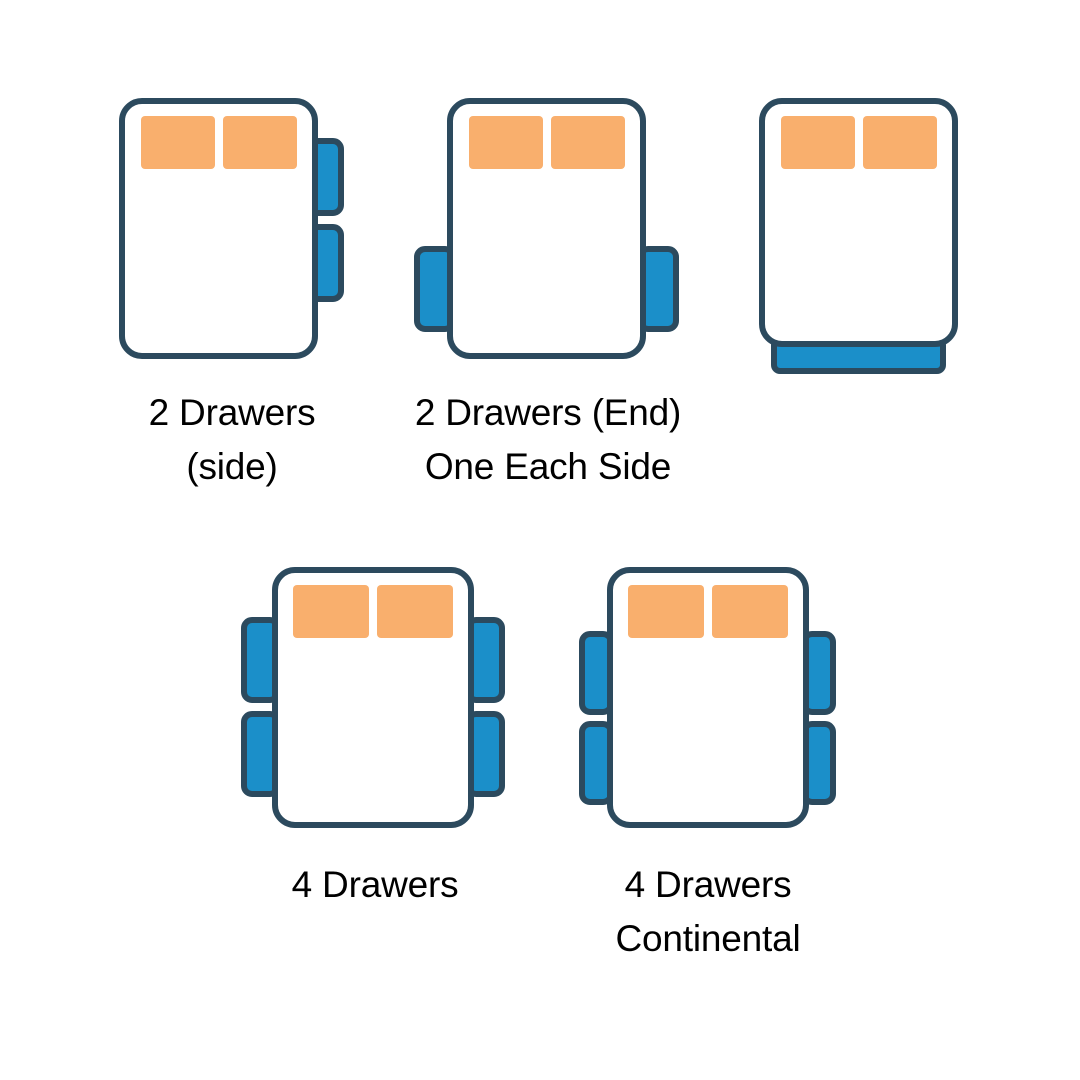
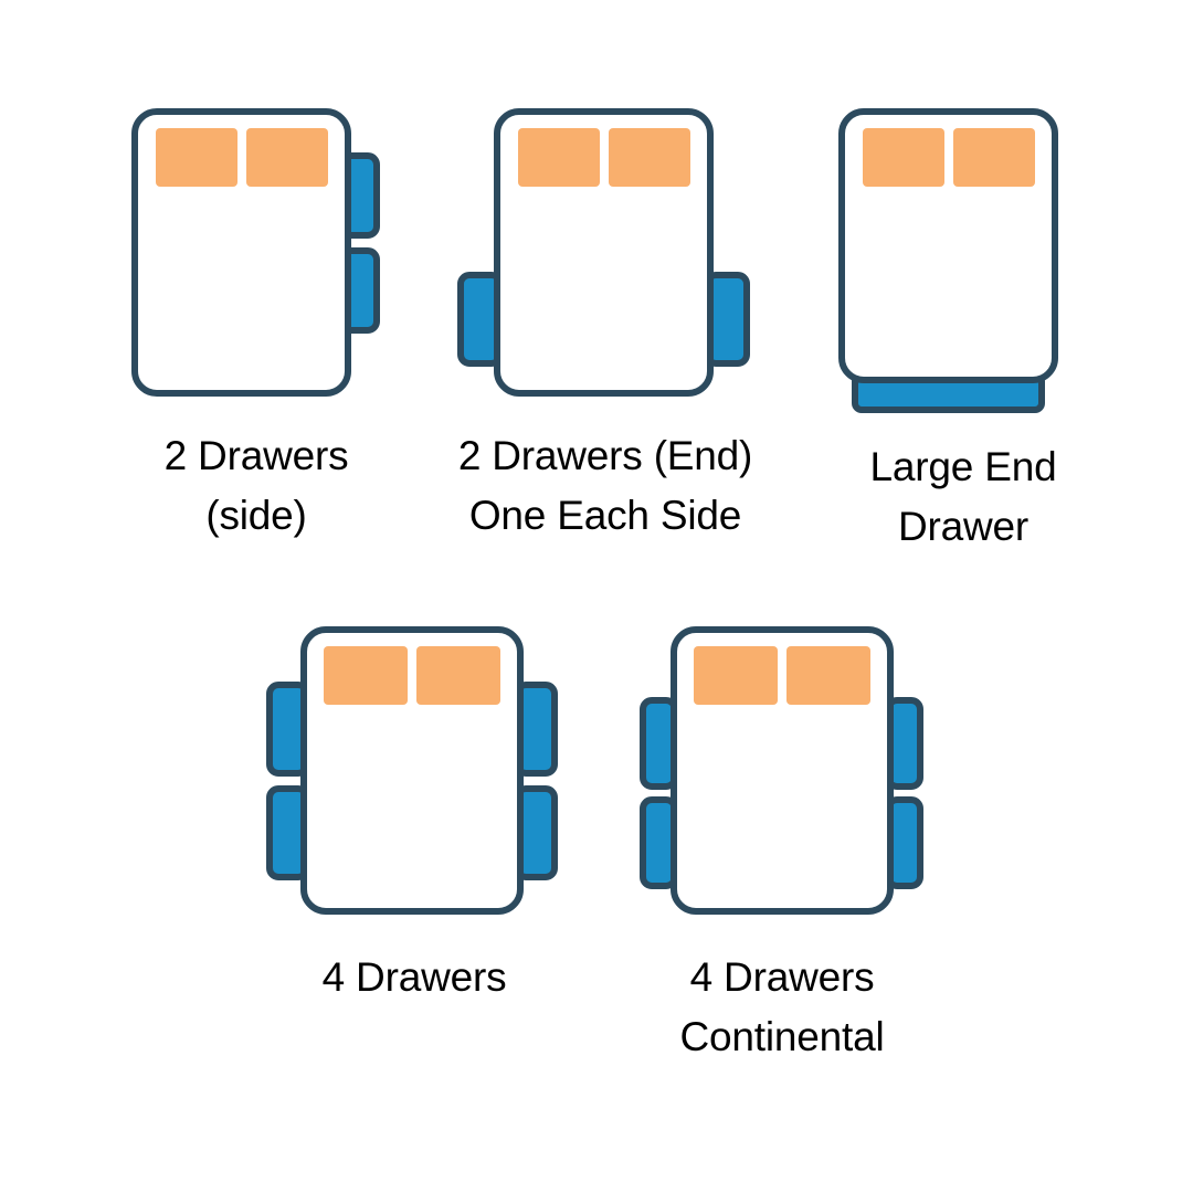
  2 Drawers
  (side)
  2 Drawers (End)
  One Each Side
+ Large End
+ Drawer
  4 Drawers
  4 Drawers
  Continental
